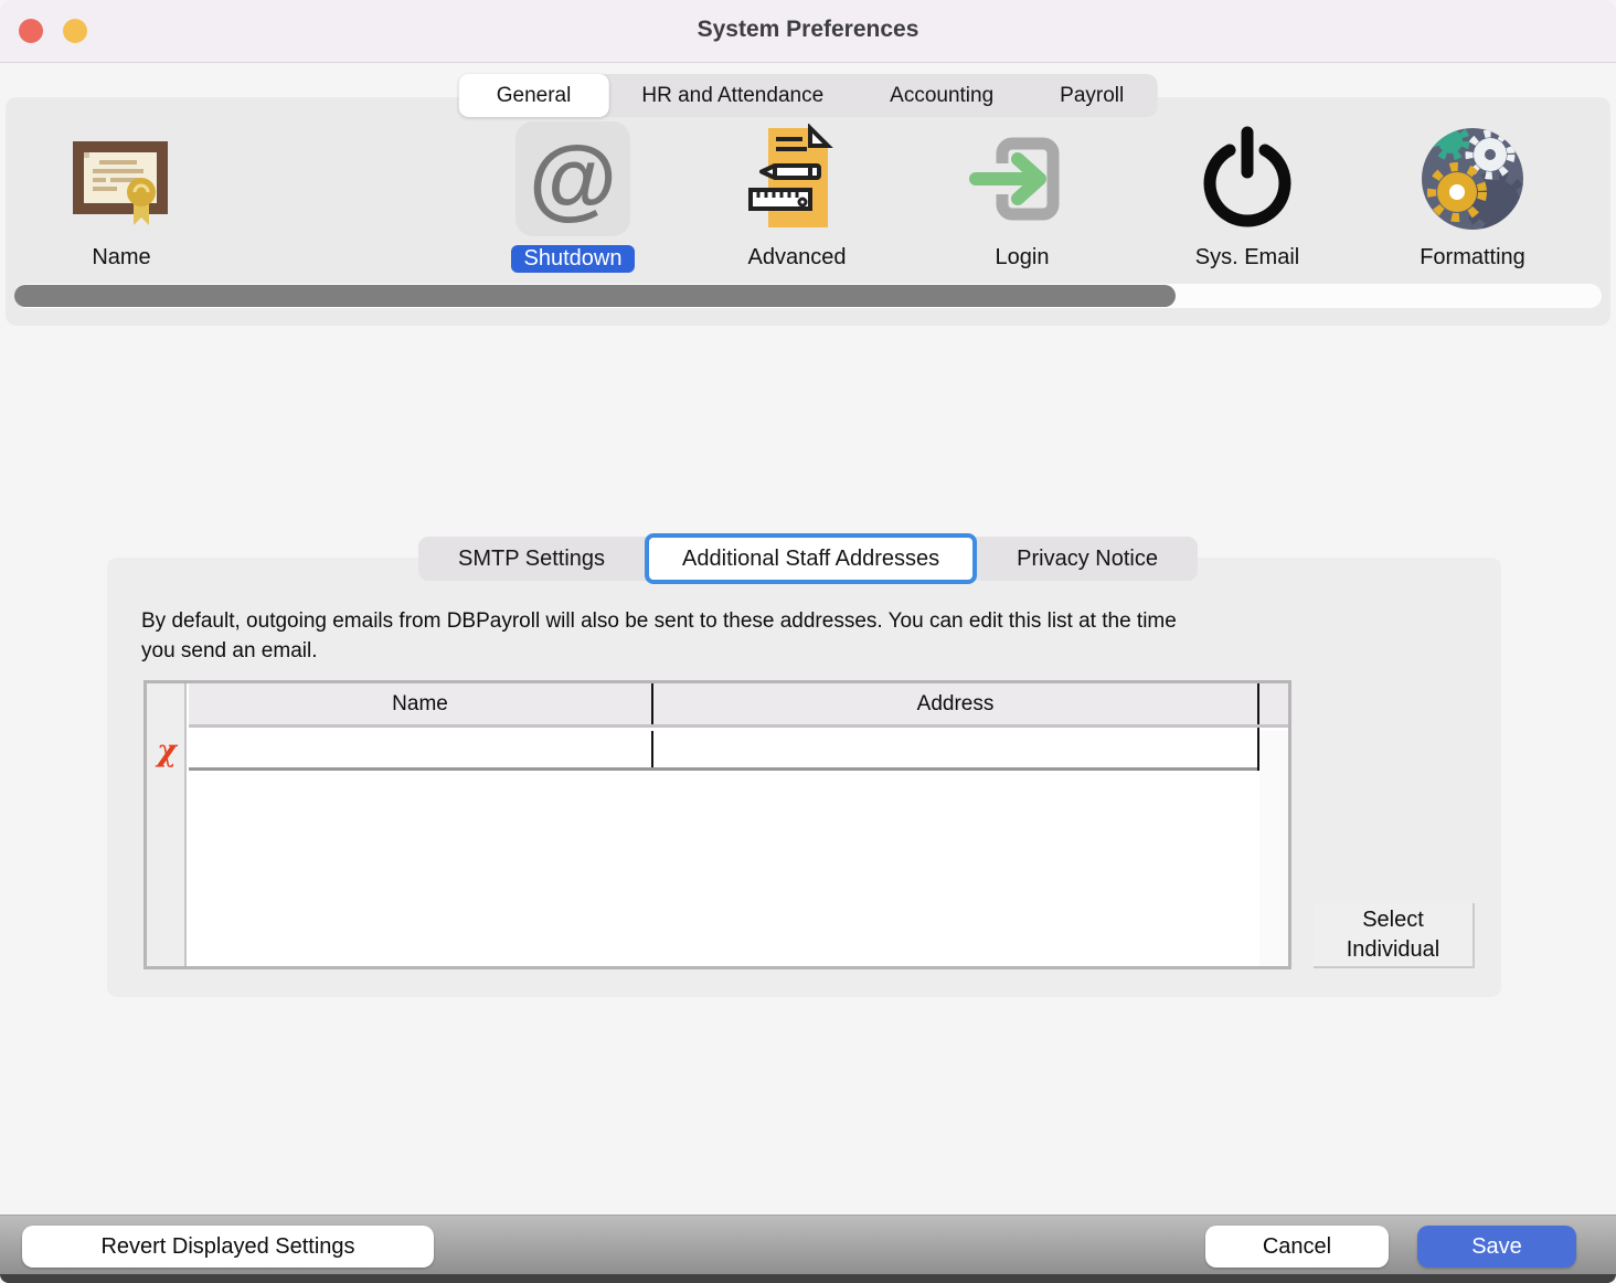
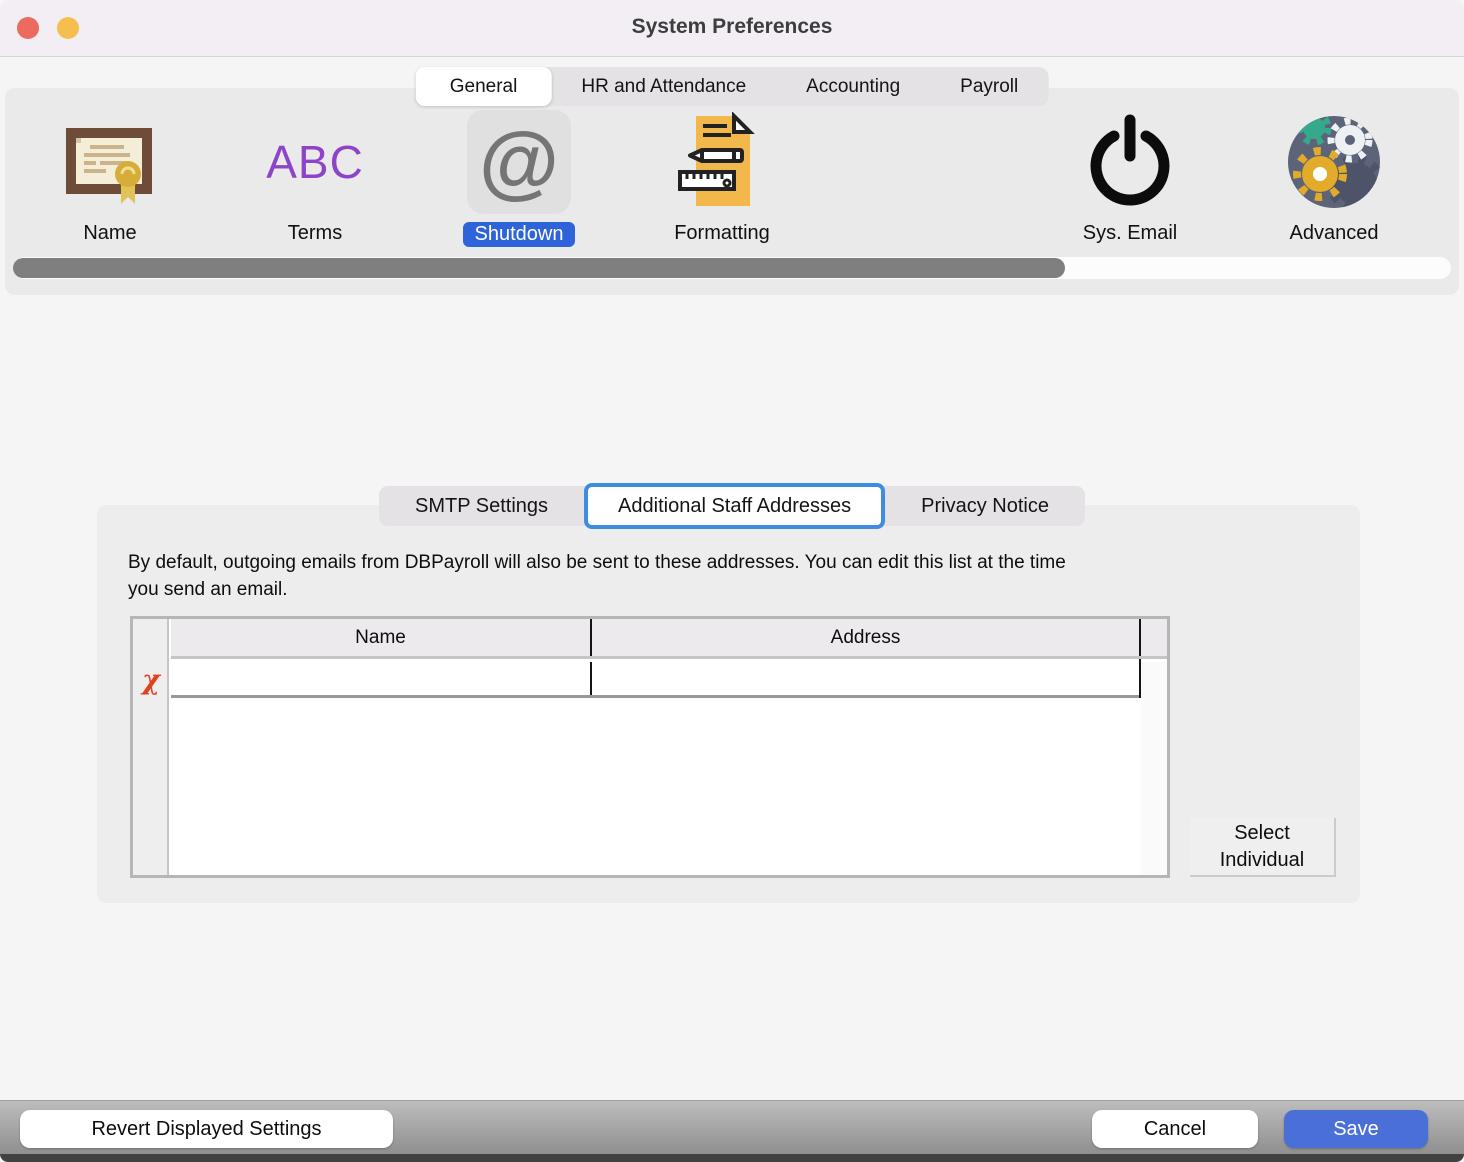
  System Preferences
  General
  HR and Attendance
  Accounting
  Payroll
  Name
+ ABC
+ Terms
  @
  Shutdown
- Advanced
+ Formatting
- Login
  Sys. Email
- Formatting
+ Advanced
  SMTP Settings
  Additional Staff Addresses
  Privacy Notice
  By default, outgoing emails from DBPayroll will also be sent to these addresses. You can edit this list at the time
  you send an email.
  Name
  Address
  χ
  Select Individual
  Revert Displayed Settings
  Cancel
  Save
